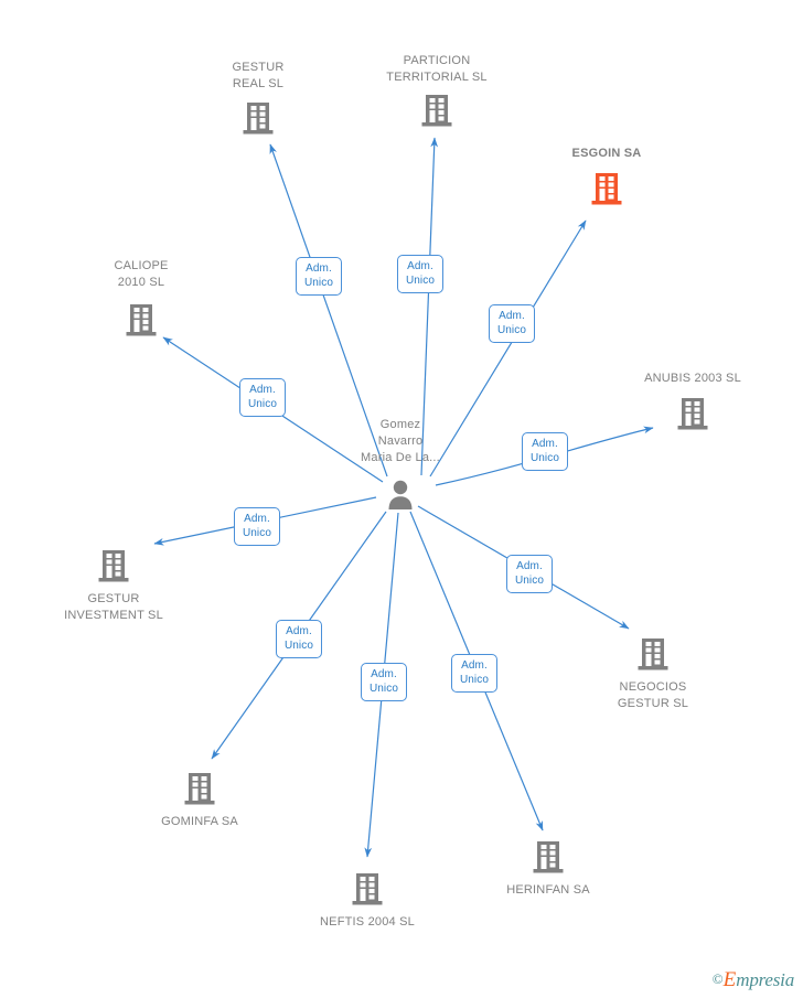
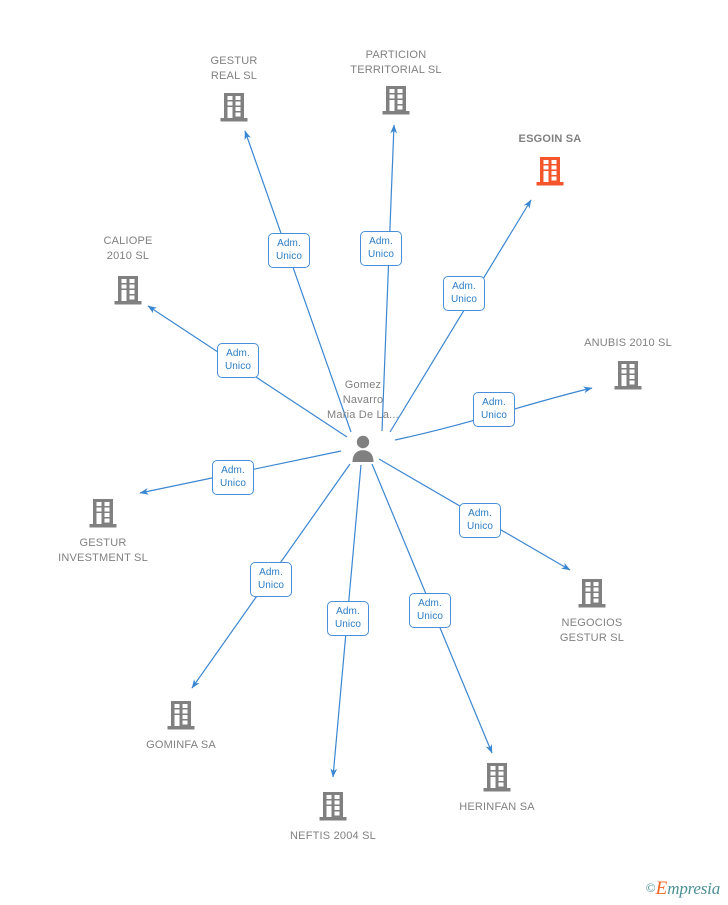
  GESTUR
  REAL SL
  PARTICION
  TERRITORIAL SL
  ESGOIN SA
- ANUBIS 2003 SL
+ ANUBIS 2010 SL
  CALIOPE
  2010 SL
  GESTUR
  INVESTMENT SL
  NEGOCIOS
  GESTUR SL
  GOMINFA SA
  NEFTIS 2004 SL
  HERINFAN SA
  Gomez
  Navarro
  Maria De La...
  Adm.
  Unico
  Adm.
  Unico
  Adm.
  Unico
  Adm.
  Unico
  Adm.
  Unico
  Adm.
  Unico
  Adm.
  Unico
  Adm.
  Unico
  Adm.
  Unico
  Adm.
  Unico
  ©Empresia
